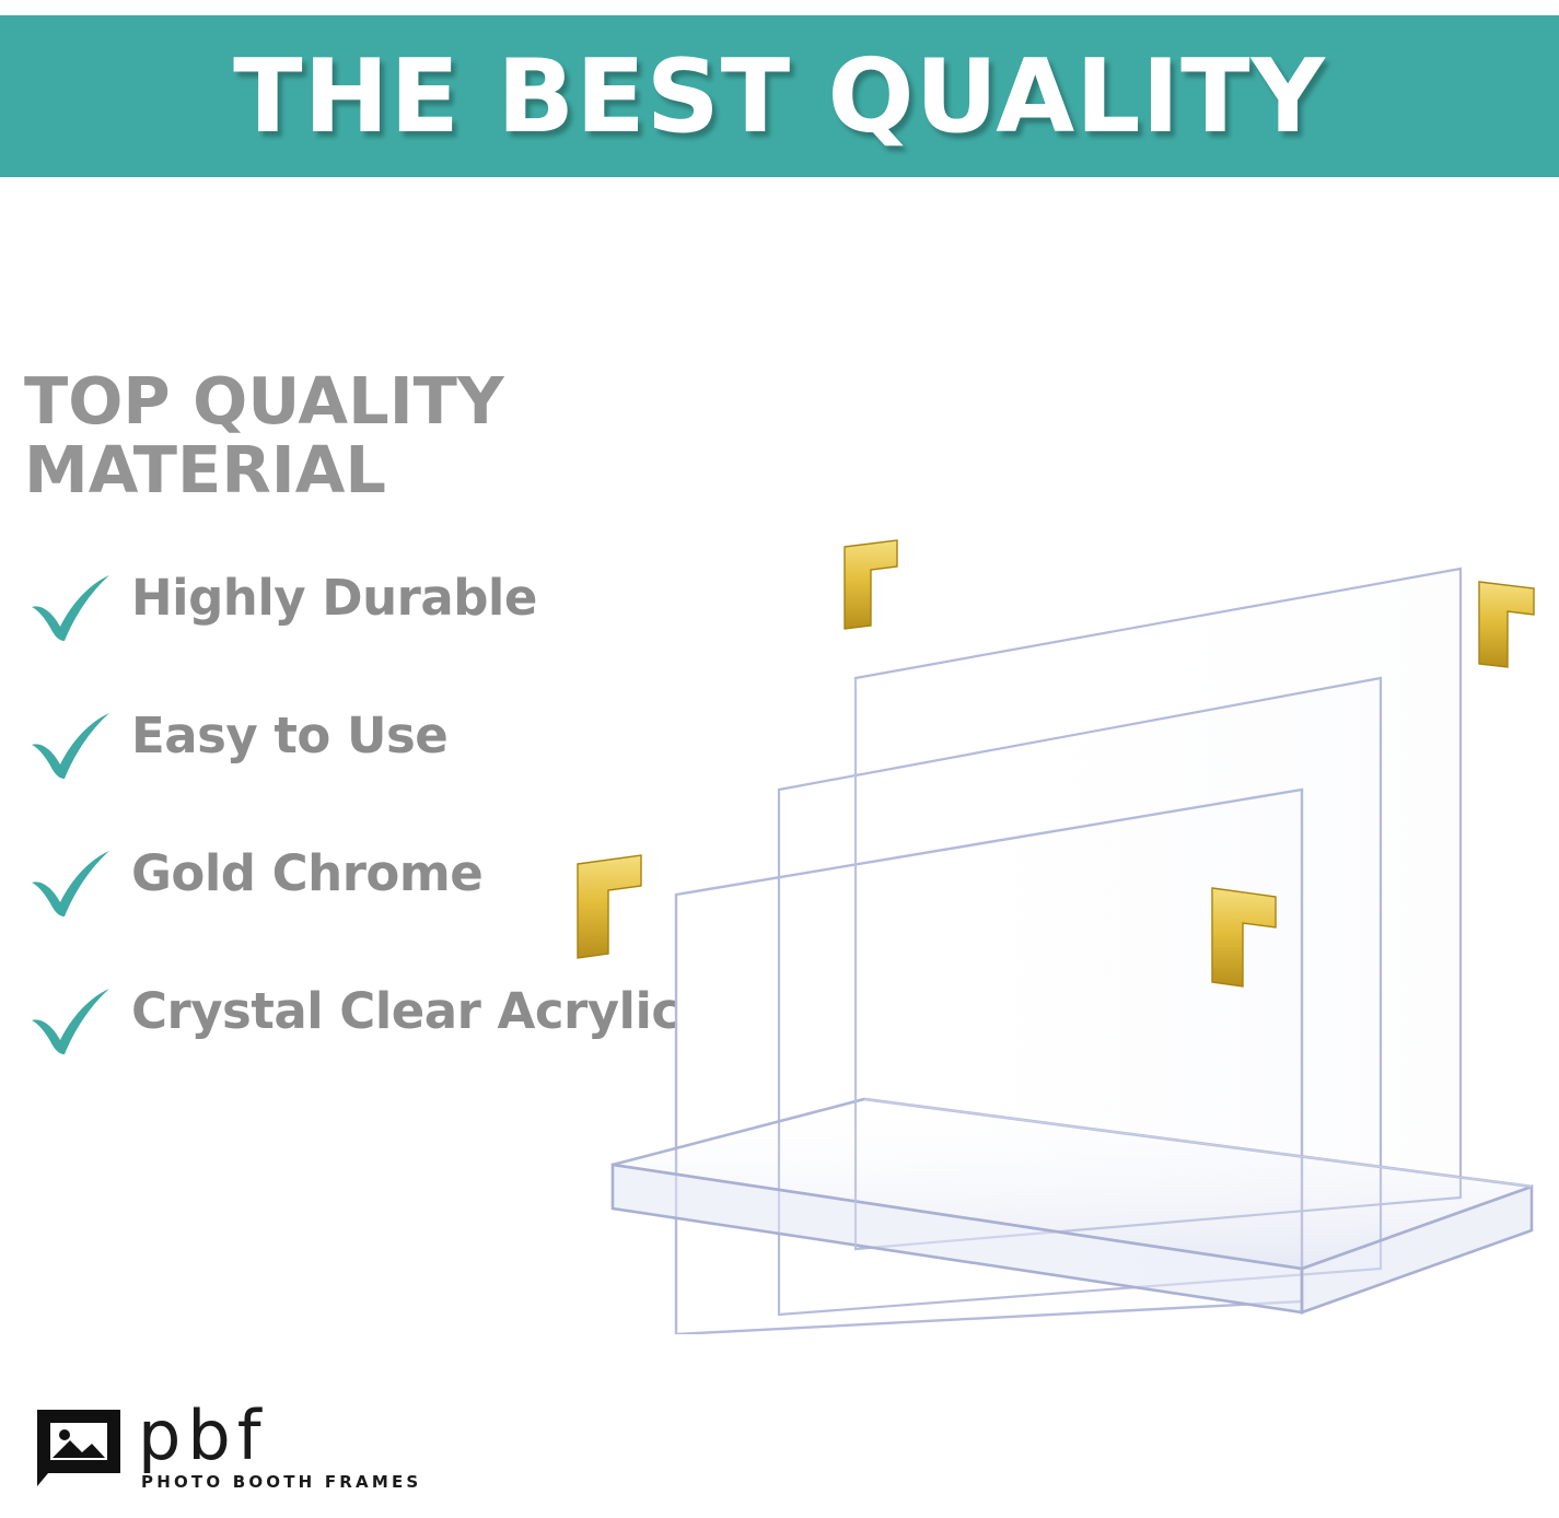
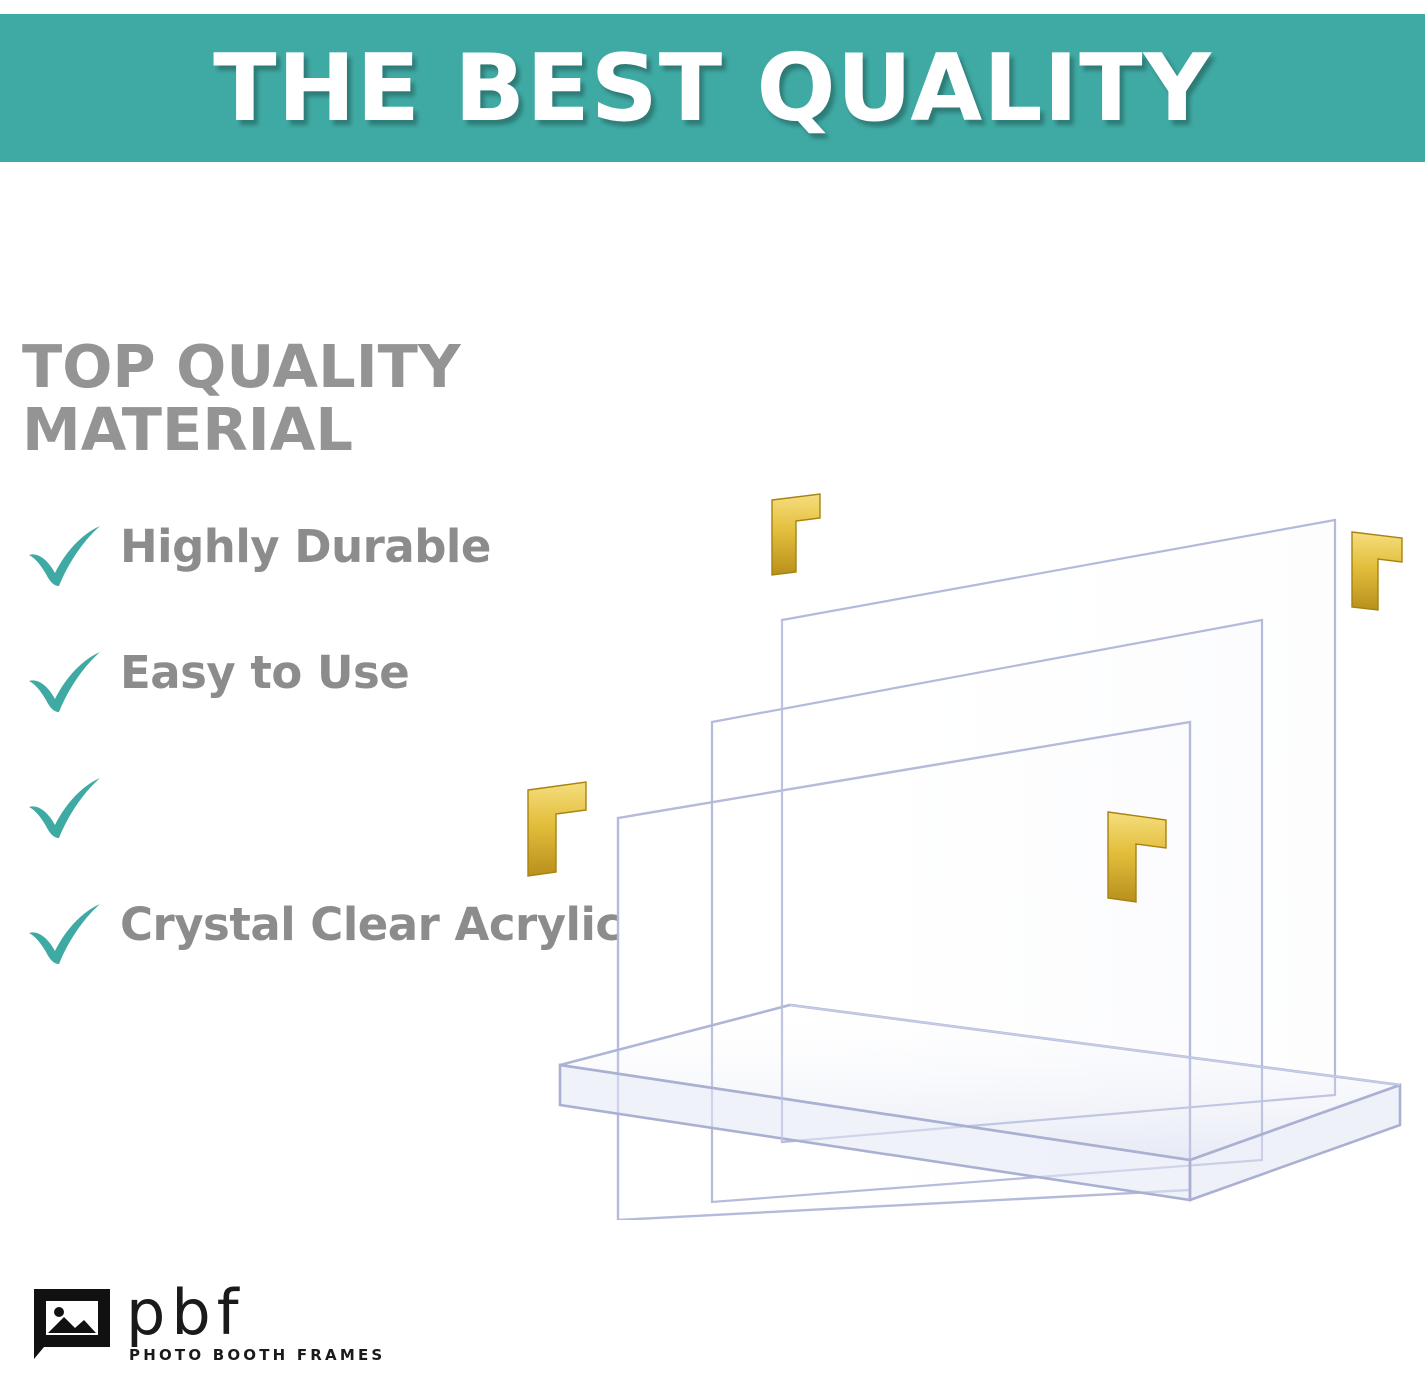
  THE BEST QUALITY
  TOP QUALITY
  MATERIAL
  Highly Durable
  Easy to Use
- Gold Chrome
  Crystal Clear Acrylic
  pbf
  PHOTO BOOTH FRAMES
